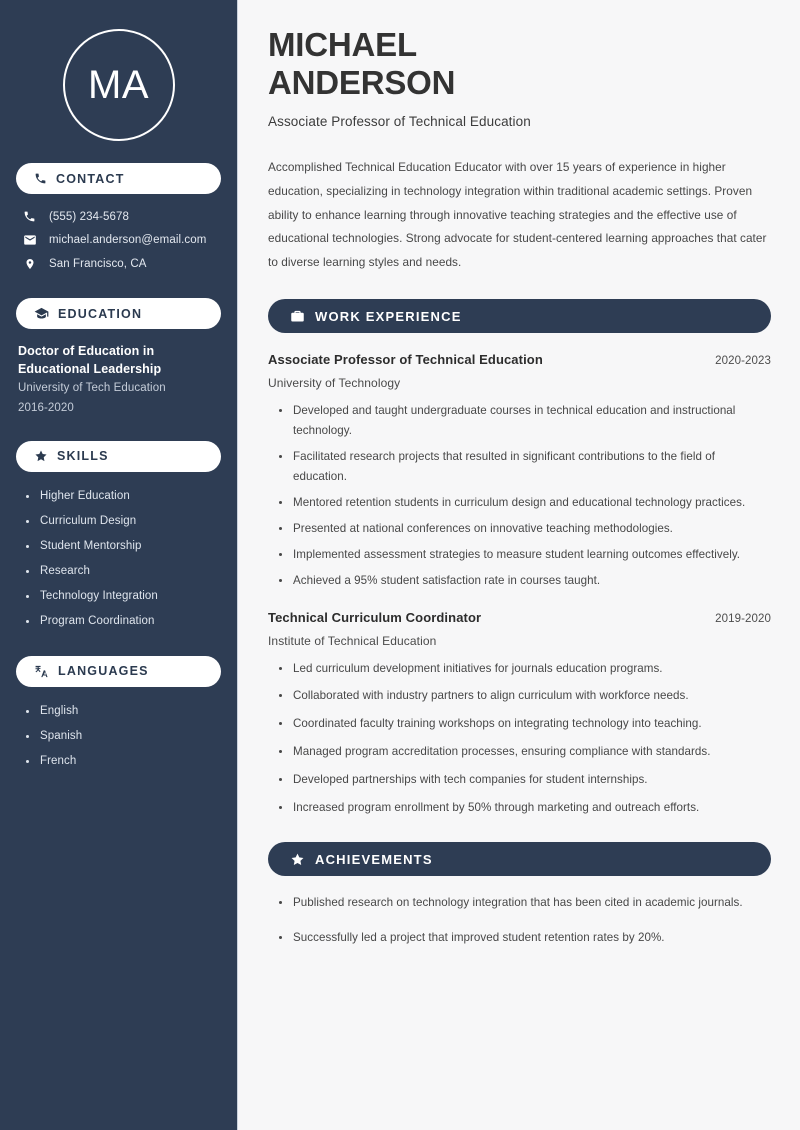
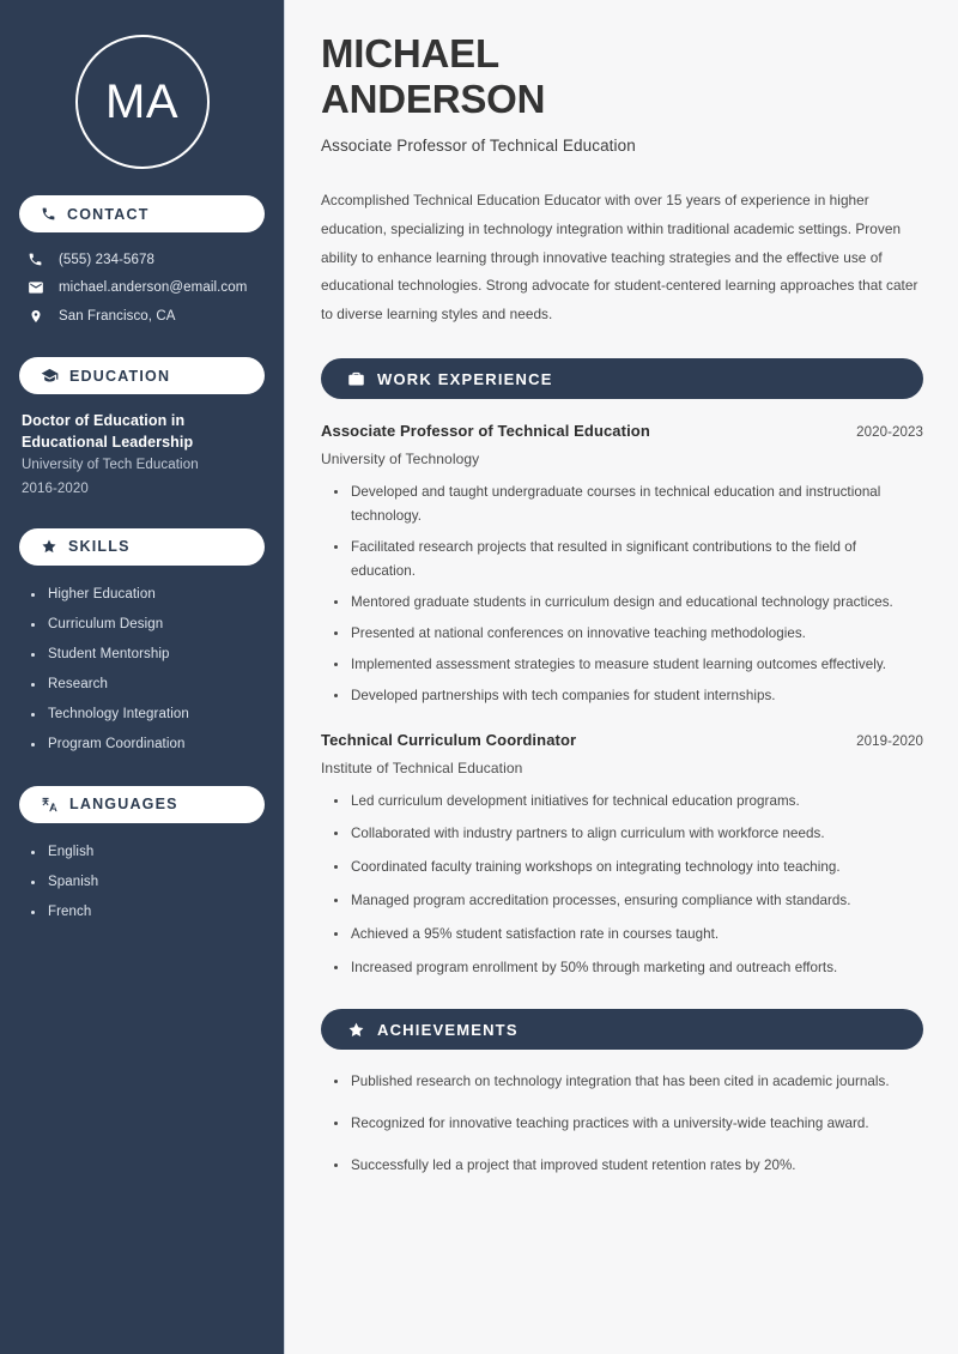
  MA
  CONTACT
  (555) 234-5678
  michael.anderson@email.com
  San Francisco, CA
  EDUCATION
  Doctor of Education in Educational Leadership
  University of Tech Education
  2016-2020
  SKILLS
  Higher Education
  Curriculum Design
  Student Mentorship
  Research
  Technology Integration
  Program Coordination
  LANGUAGES
  English
  Spanish
  French
  MICHAEL
  ANDERSON
  Associate Professor of Technical Education
  Accomplished Technical Education Educator with over 15 years of experience in higher education, specializing in technology integration within traditional academic settings. Proven ability to enhance learning through innovative teaching strategies and the effective use of educational technologies. Strong advocate for student-centered learning approaches that cater to diverse learning styles and needs.
  WORK EXPERIENCE
  Associate Professor of Technical Education
  2020-2023
  University of Technology
  Developed and taught undergraduate courses in technical education and instructional technology.
  Facilitated research projects that resulted in significant contributions to the field of education.
- Mentored retention students in curriculum design and educational technology practices.
+ Mentored graduate students in curriculum design and educational technology practices.
  Presented at national conferences on innovative teaching methodologies.
  Implemented assessment strategies to measure student learning outcomes effectively.
- Achieved a 95% student satisfaction rate in courses taught.
+ Developed partnerships with tech companies for student internships.
  Technical Curriculum Coordinator
  2019-2020
  Institute of Technical Education
- Led curriculum development initiatives for journals education programs.
+ Led curriculum development initiatives for technical education programs.
  Collaborated with industry partners to align curriculum with workforce needs.
  Coordinated faculty training workshops on integrating technology into teaching.
  Managed program accreditation processes, ensuring compliance with standards.
- Developed partnerships with tech companies for student internships.
+ Achieved a 95% student satisfaction rate in courses taught.
  Increased program enrollment by 50% through marketing and outreach efforts.
  ACHIEVEMENTS
  Published research on technology integration that has been cited in academic journals.
+ Recognized for innovative teaching practices with a university-wide teaching award.
  Successfully led a project that improved student retention rates by 20%.
